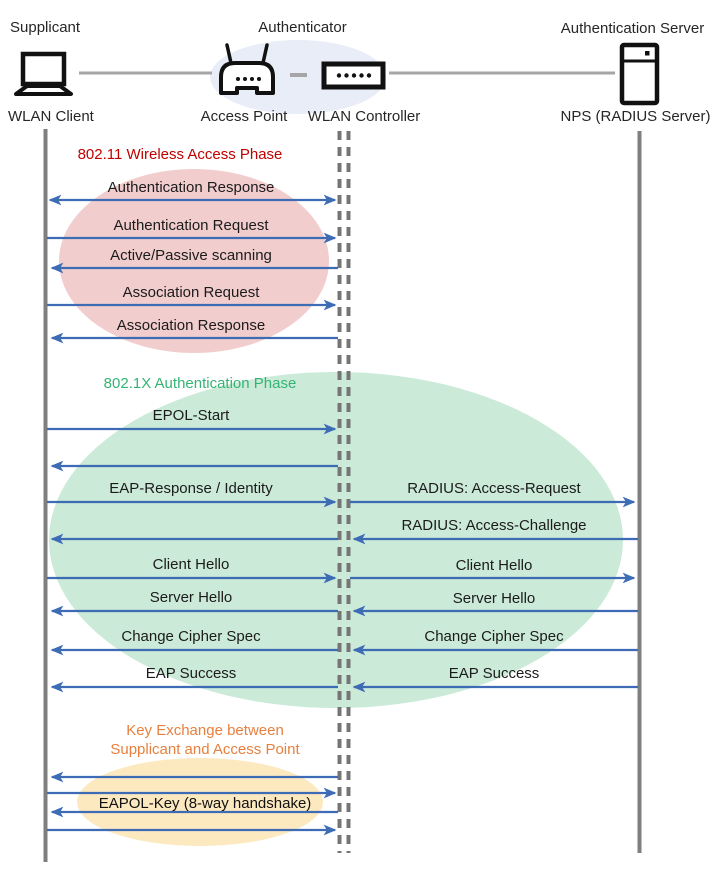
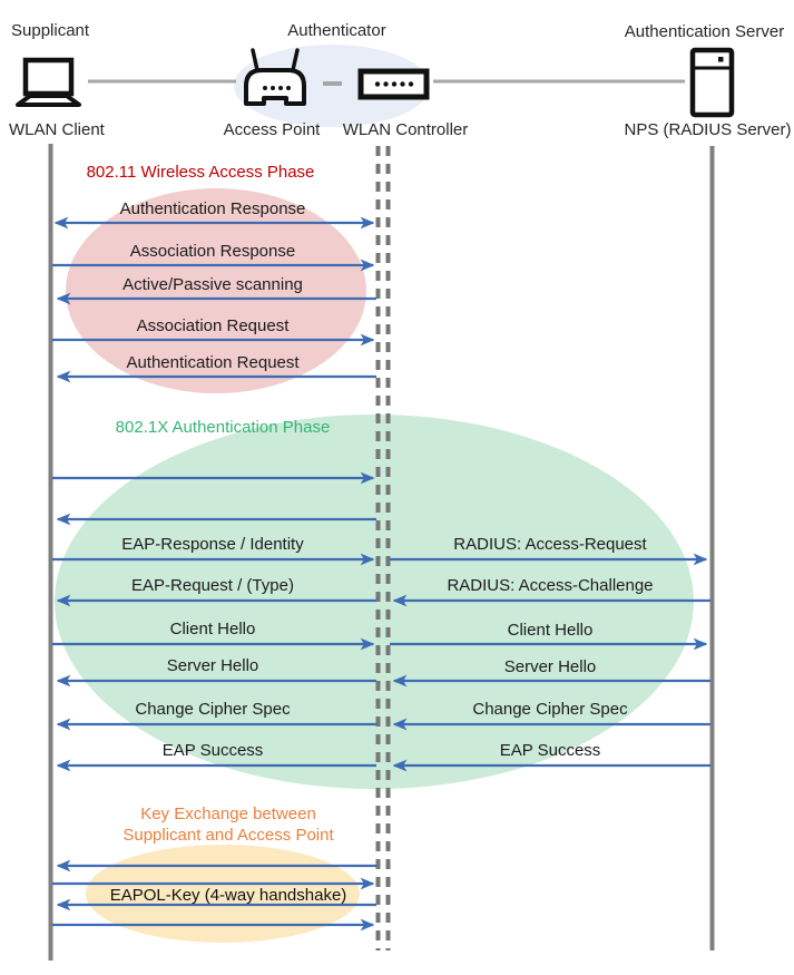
  Supplicant
  Authenticator
  Authentication Server
  WLAN Client
  Access Point
  WLAN Controller
  NPS (RADIUS Server)
  802.11 Wireless Access Phase
  Authentication Response
- Authentication Request
+ Association Response
  Active/Passive scanning
  Association Request
- Association Response
+ Authentication Request
  802.1X Authentication Phase
- EPOL-Start
  EAP-Response / Identity
+ EAP-Request / (Type)
  Client Hello
  Server Hello
  Change Cipher Spec
  EAP Success
  RADIUS: Access-Request
  RADIUS: Access-Challenge
  Client Hello
  Server Hello
  Change Cipher Spec
  EAP Success
  Key Exchange between
  Supplicant and Access Point
- EAPOL-Key (8-way handshake)
+ EAPOL-Key (4-way handshake)
